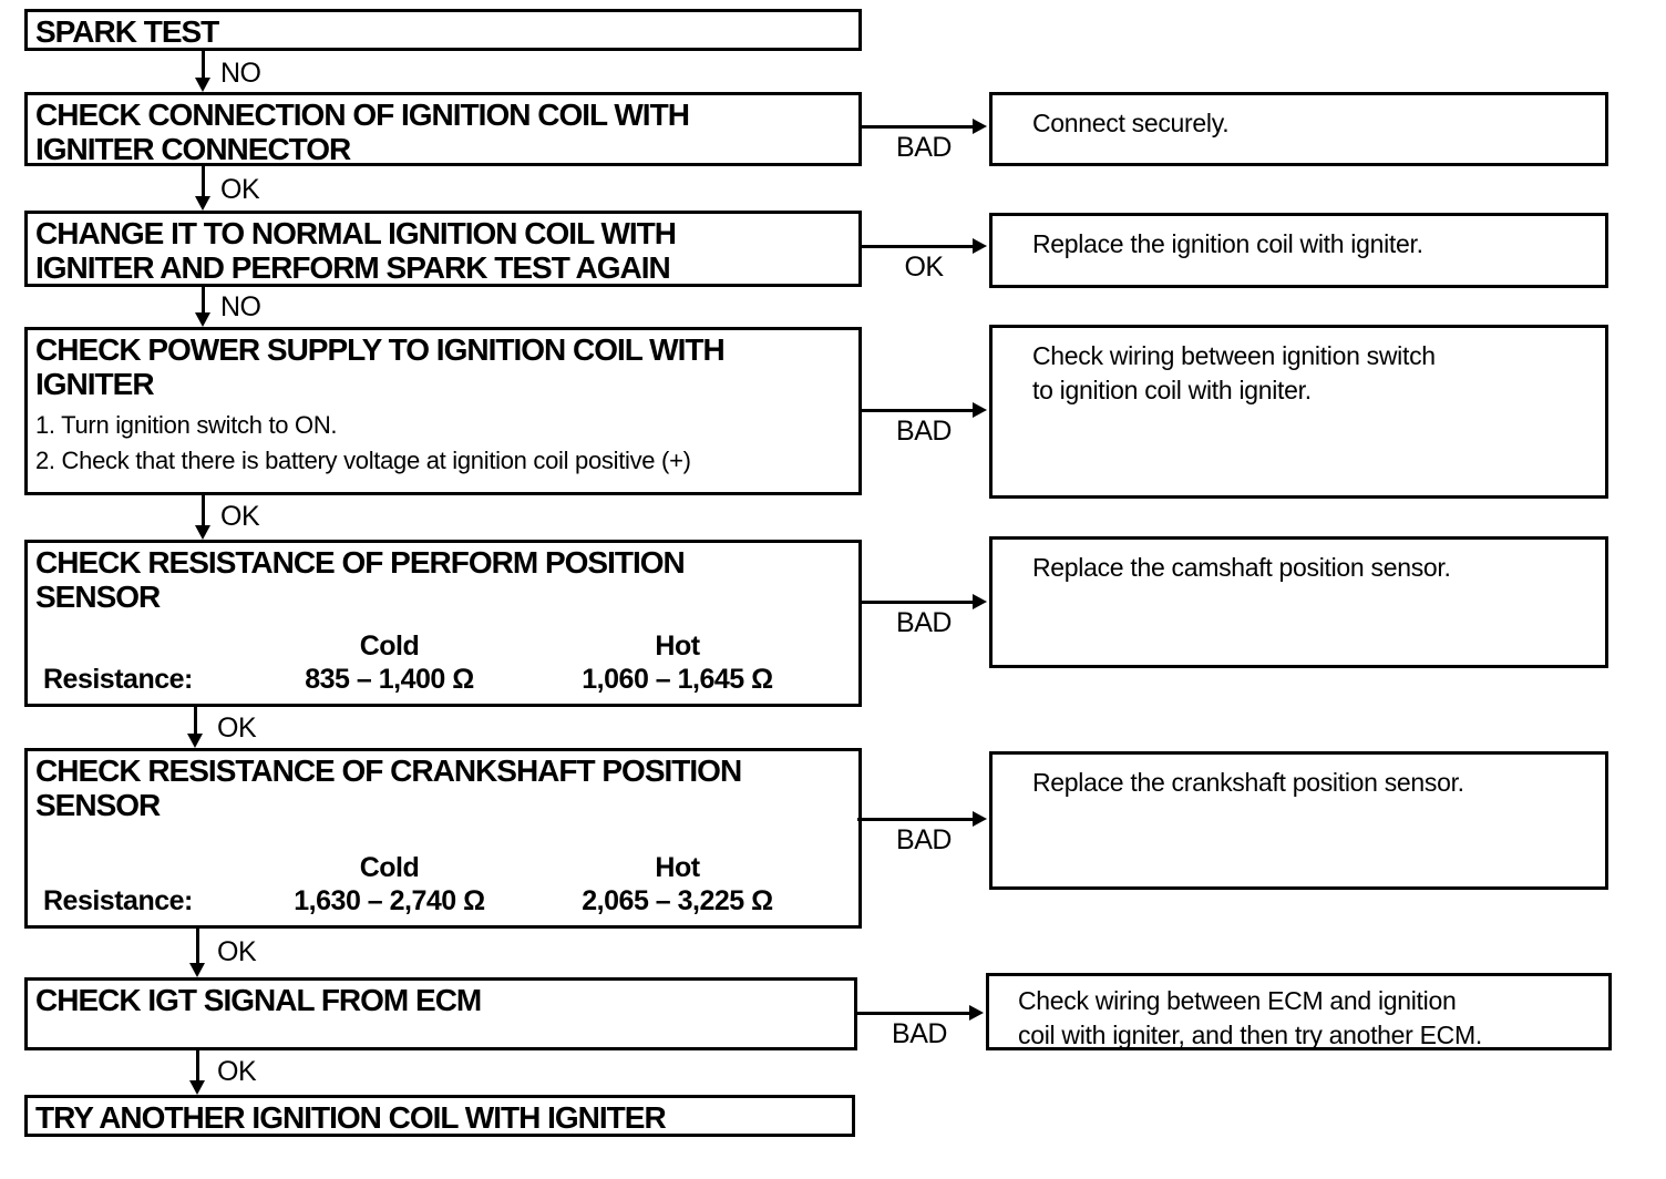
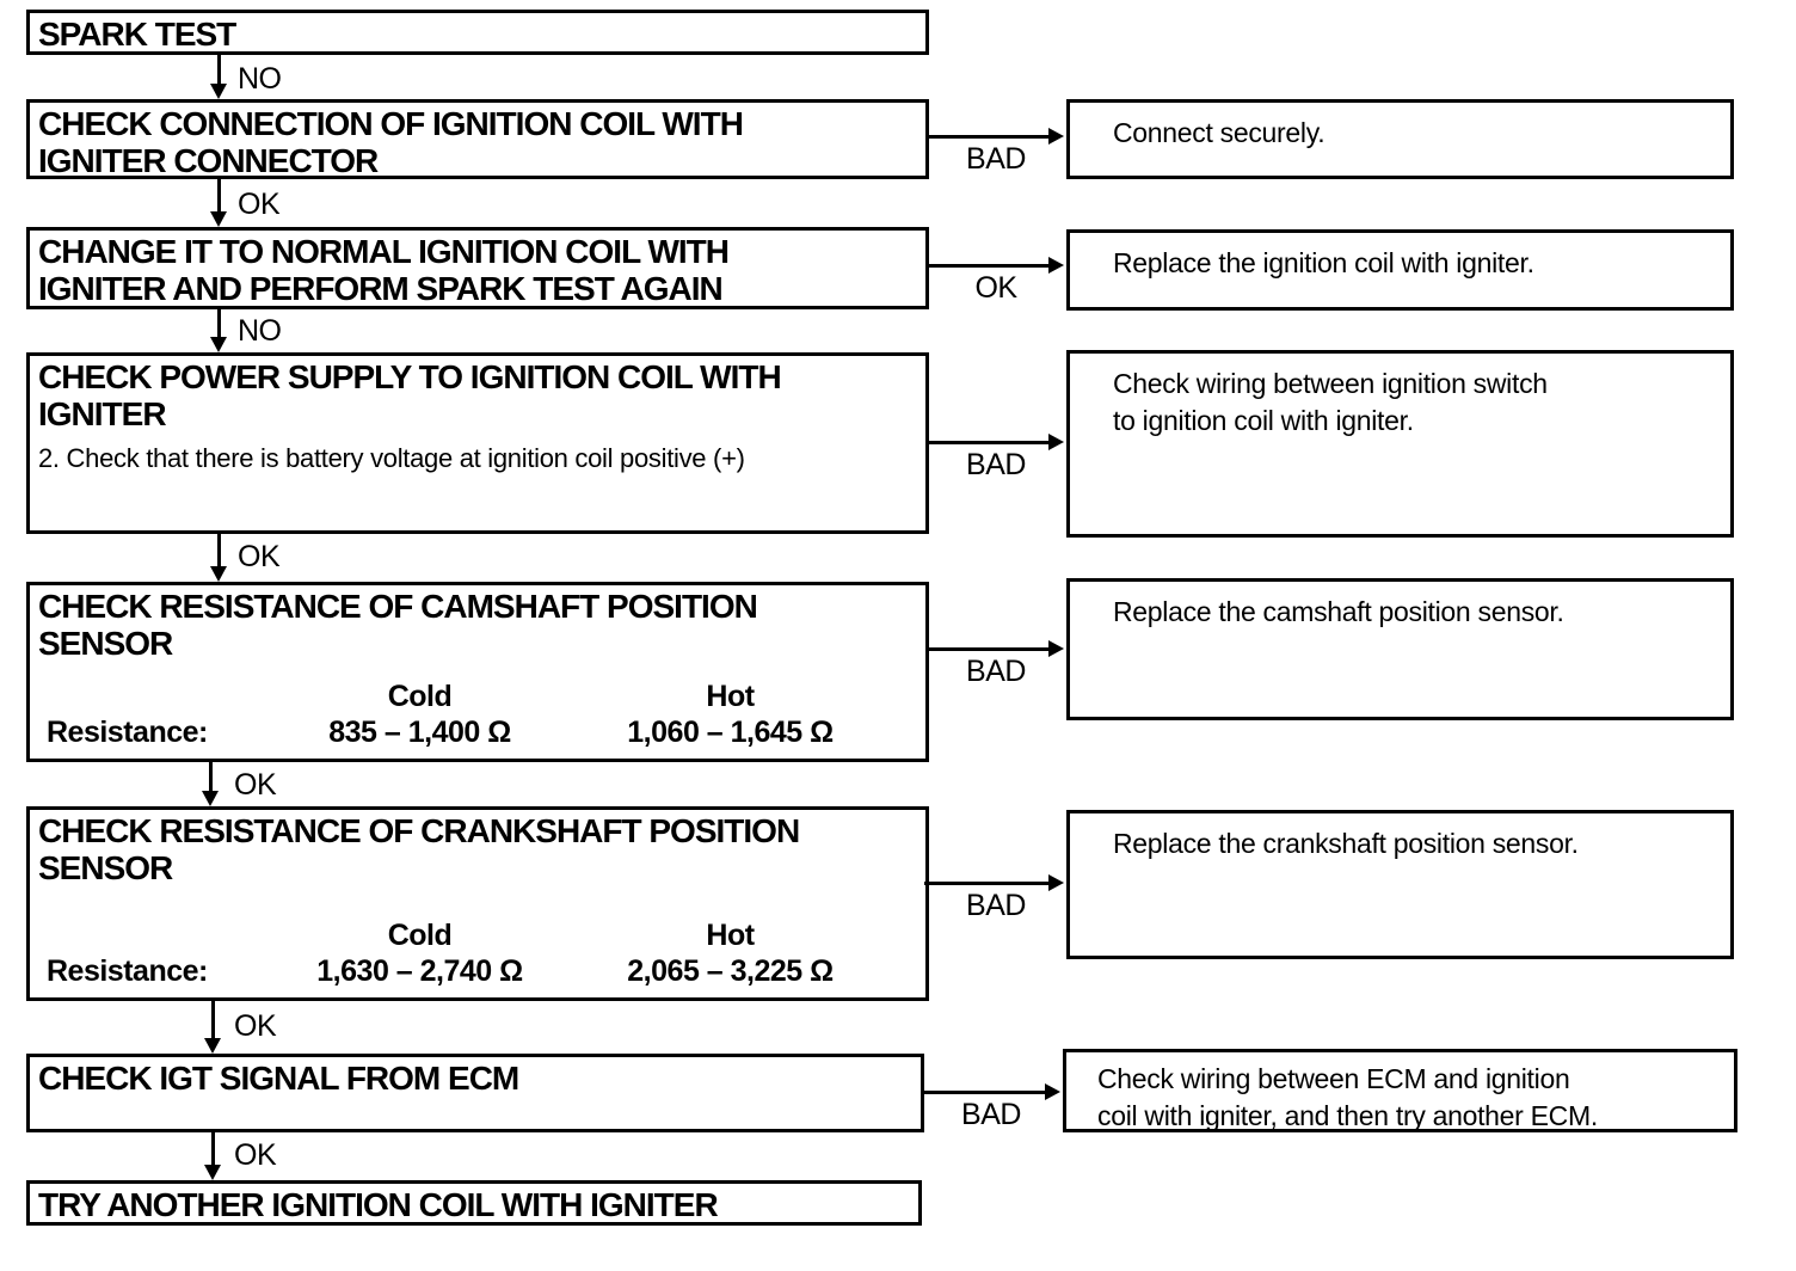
  SPARK TEST
  CHECK CONNECTION OF IGNITION COIL WITH
  IGNITER CONNECTOR
  CHANGE IT TO NORMAL IGNITION COIL WITH
  IGNITER AND PERFORM SPARK TEST AGAIN
  CHECK POWER SUPPLY TO IGNITION COIL WITH
  IGNITER
- 1. Turn ignition switch to ON.
  2. Check that there is battery voltage at ignition coil positive (+)
- CHECK RESISTANCE OF PERFORM POSITION
+ CHECK RESISTANCE OF CAMSHAFT POSITION
  SENSOR
  Cold
  Hot
  Resistance:
  835 – 1,400 Ω
  1,060 – 1,645 Ω
  CHECK RESISTANCE OF CRANKSHAFT POSITION
  SENSOR
  Cold
  Hot
  Resistance:
  1,630 – 2,740 Ω
  2,065 – 3,225 Ω
  CHECK IGT SIGNAL FROM ECM
  TRY ANOTHER IGNITION COIL WITH IGNITER
  Connect securely.
  Replace the ignition coil with igniter.
  Check wiring between ignition switch
  to ignition coil with igniter.
  Replace the camshaft position sensor.
  Replace the crankshaft position sensor.
  Check wiring between ECM and ignition
  coil with igniter, and then try another ECM.
  NO
  OK
  NO
  OK
  OK
  OK
  OK
  BAD
  OK
  BAD
  BAD
  BAD
  BAD
